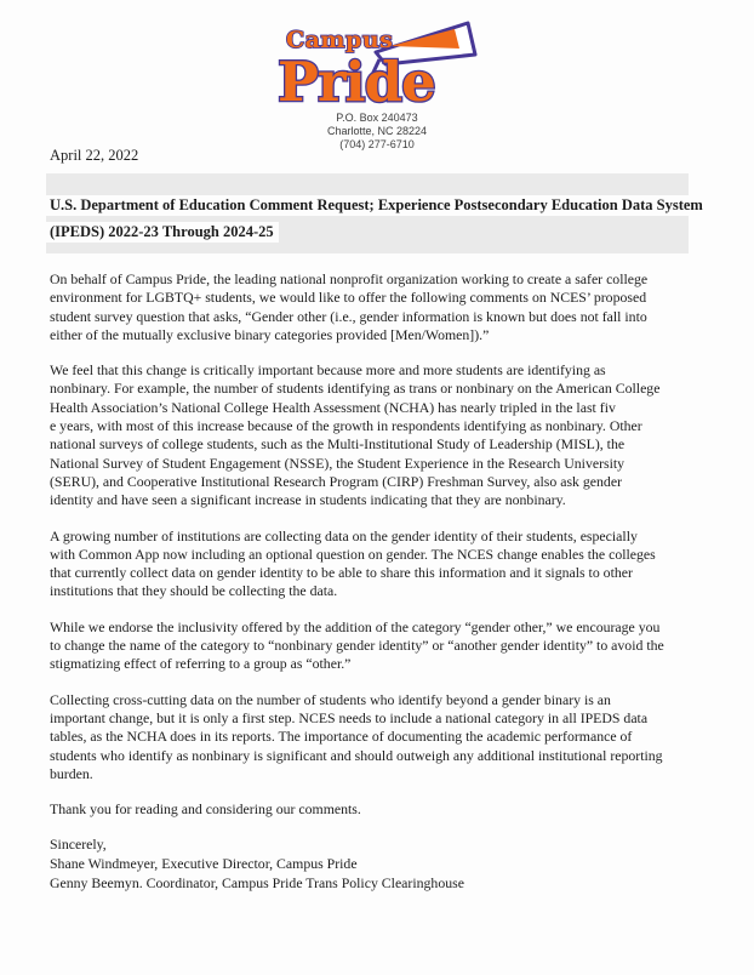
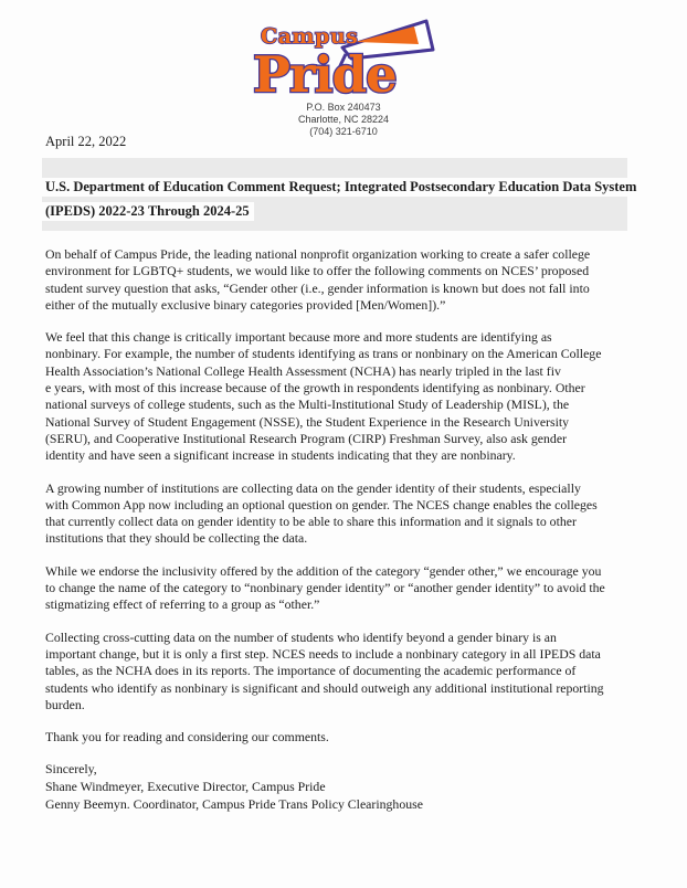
  Campus
  Pride
  P.O. Box 240473
  Charlotte, NC 28224
- (704) 277-6710
+ (704) 321-6710
  April 22, 2022
- U.S. Department of Education Comment Request; Experience Postsecondary Education Data System
+ U.S. Department of Education Comment Request; Integrated Postsecondary Education Data System
  (IPEDS) 2022-23 Through 2024-25
  On behalf of Campus Pride, the leading national nonprofit organization working to create a safer college
  environment for LGBTQ+ students, we would like to offer the following comments on NCES’ proposed
  student survey question that asks, “Gender other (i.e., gender information is known but does not fall into
  either of the mutually exclusive binary categories provided [Men/Women]).”
  We feel that this change is critically important because more and more students are identifying as
  nonbinary. For example, the number of students identifying as trans or nonbinary on the American College
  Health Association’s National College Health Assessment (NCHA) has nearly tripled in the last fiv
  e years, with most of this increase because of the growth in respondents identifying as nonbinary. Other
  national surveys of college students, such as the Multi-Institutional Study of Leadership (MISL), the
  National Survey of Student Engagement (NSSE), the Student Experience in the Research University
  (SERU), and Cooperative Institutional Research Program (CIRP) Freshman Survey, also ask gender
  identity and have seen a significant increase in students indicating that they are nonbinary.
  A growing number of institutions are collecting data on the gender identity of their students, especially
  with Common App now including an optional question on gender. The NCES change enables the colleges
  that currently collect data on gender identity to be able to share this information and it signals to other
  institutions that they should be collecting the data.
  While we endorse the inclusivity offered by the addition of the category “gender other,” we encourage you
  to change the name of the category to “nonbinary gender identity” or “another gender identity” to avoid the
  stigmatizing effect of referring to a group as “other.”
  Collecting cross-cutting data on the number of students who identify beyond a gender binary is an
- important change, but it is only a first step. NCES needs to include a national category in all IPEDS data
+ important change, but it is only a first step. NCES needs to include a nonbinary category in all IPEDS data
  tables, as the NCHA does in its reports. The importance of documenting the academic performance of
  students who identify as nonbinary is significant and should outweigh any additional institutional reporting
  burden.
  Thank you for reading and considering our comments.
  Sincerely,
  Shane Windmeyer, Executive Director, Campus Pride
  Genny Beemyn. Coordinator, Campus Pride Trans Policy Clearinghouse
